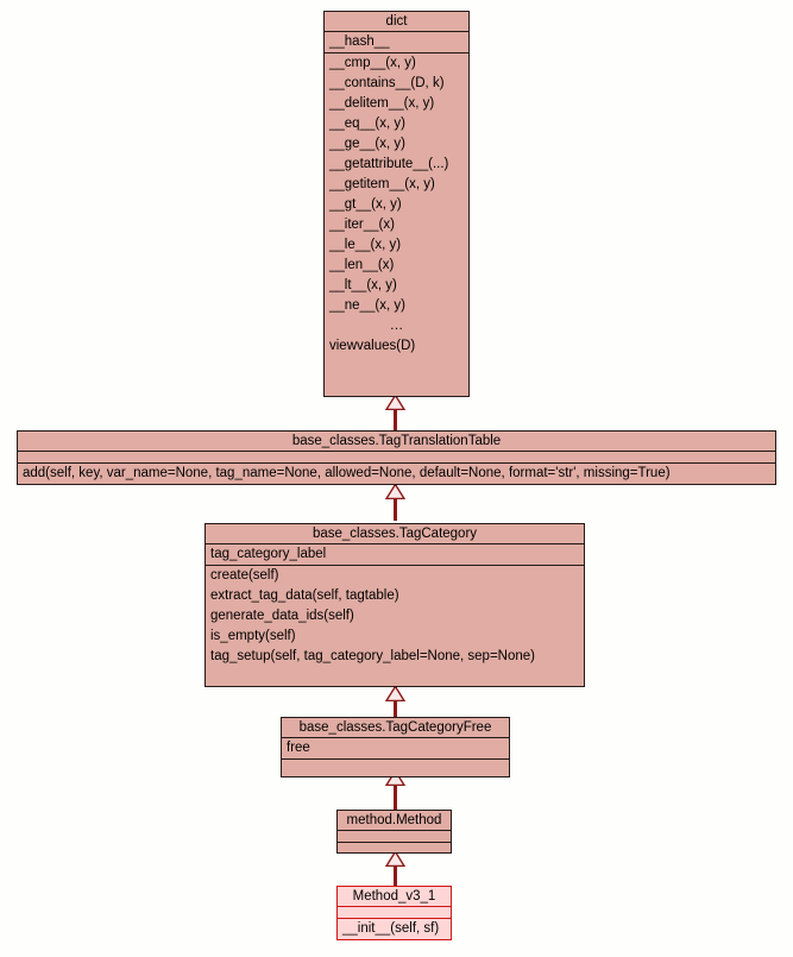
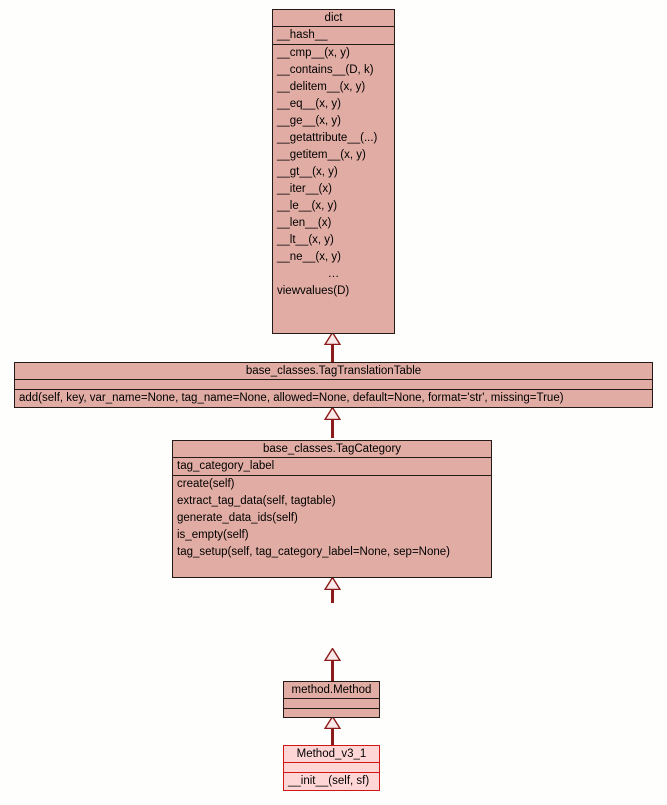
  dict
  __hash__
  __cmp__(x, y)
  __contains__(D, k)
  __delitem__(x, y)
  __eq__(x, y)
  __ge__(x, y)
  __getattribute__(...)
  __getitem__(x, y)
  __gt__(x, y)
  __iter__(x)
  __le__(x, y)
  __len__(x)
  __lt__(x, y)
  __ne__(x, y)
  …
  viewvalues(D)
  base_classes.TagTranslationTable
  add(self, key, var_name=None, tag_name=None, allowed=None, default=None, format='str', missing=True)
  base_classes.TagCategory
  tag_category_label
  create(self)
  extract_tag_data(self, tagtable)
  generate_data_ids(self)
  is_empty(self)
  tag_setup(self, tag_category_label=None, sep=None)
- base_classes.TagCategoryFree
- free
  method.Method
  Method_v3_1
  __init__(self, sf)
